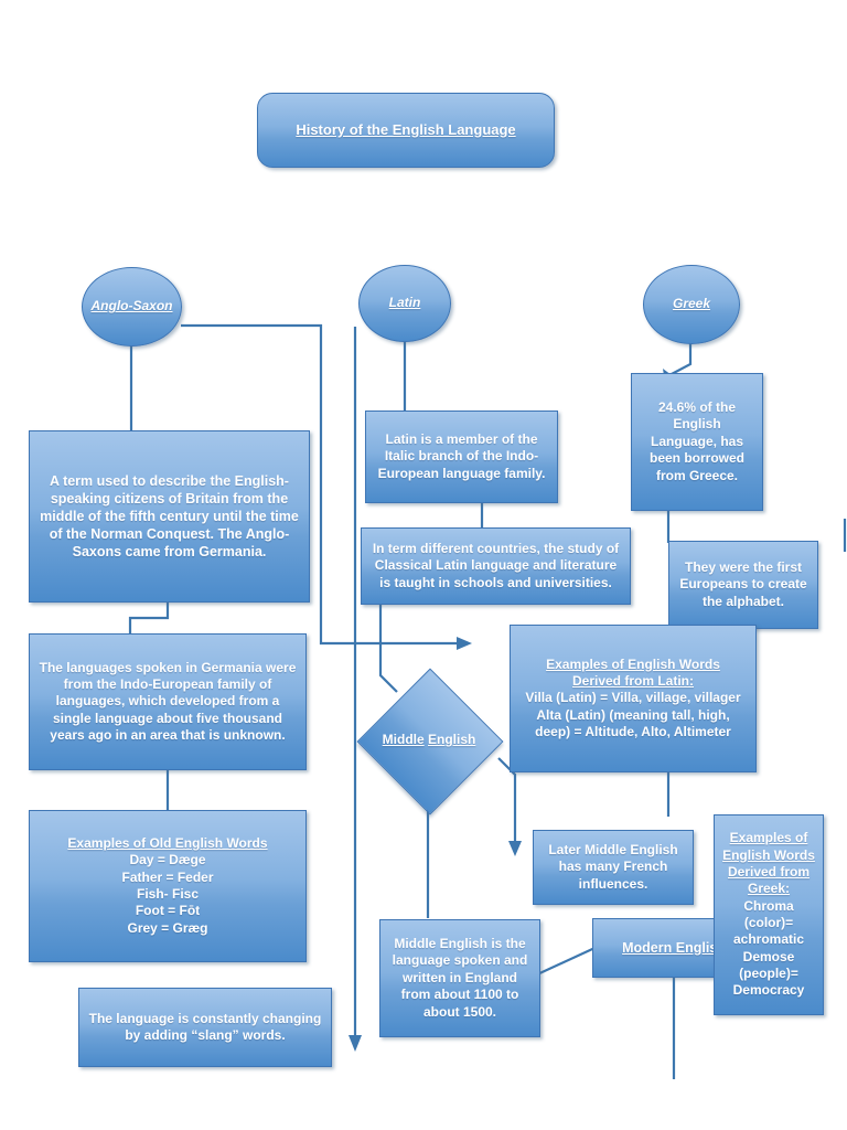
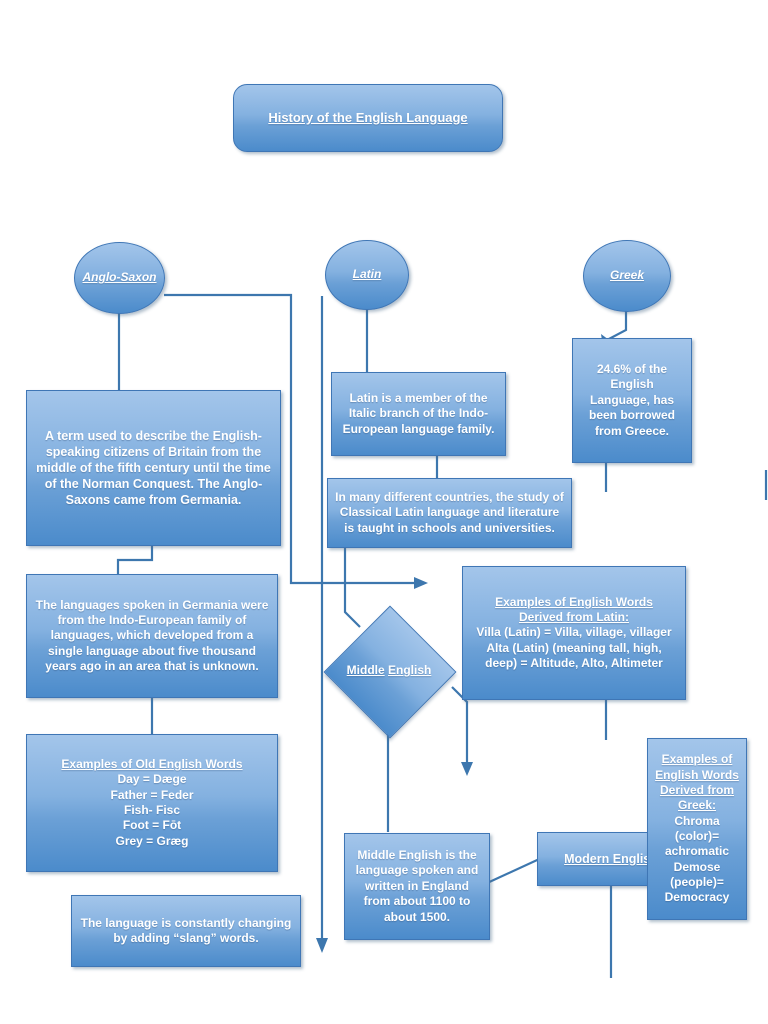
  History of the English Language
  Anglo-Saxon
  Latin
  Greek
  A term used to describe the English-speaking citizens of Britain from the middle of the fifth century until the time of the Norman Conquest. The Anglo-Saxons came from Germania.
  The languages spoken in Germania were from the Indo-European family of languages, which developed from a single language about five thousand years ago in an area that is unknown.
  Examples of Old English Words
  Day = Dæge
  Father = Feder
  Fish- Fisc
  Foot = Fōt
  Grey = Græg
  The language is constantly changing by adding “slang” words.
  Latin is a member of the Italic branch of the Indo-European language family.
- In term different countries, the study of Classical Latin language and literature is taught in schools and universities.
+ In many different countries, the study of Classical Latin language and literature is taught in schools and universities.
  Middle English
  Middle English is the language spoken and written in England from about 1100 to about 1500.
  Modern Engli
  24.6% of the English Language, has been borrowed from Greece.
- They were the first Europeans to create the alphabet.
  Examples of English Words
  Derived from Latin:
  Villa (Latin) = Villa, village, villager
  Alta (Latin) (meaning tall, high, deep) = Altitude, Alto, Altimeter
- Later Middle English has many French influences.
  Examples of
  English Words
  Derived from
  Greek:
  Chroma (color)= achromatic
  Demose (people)= Democracy
